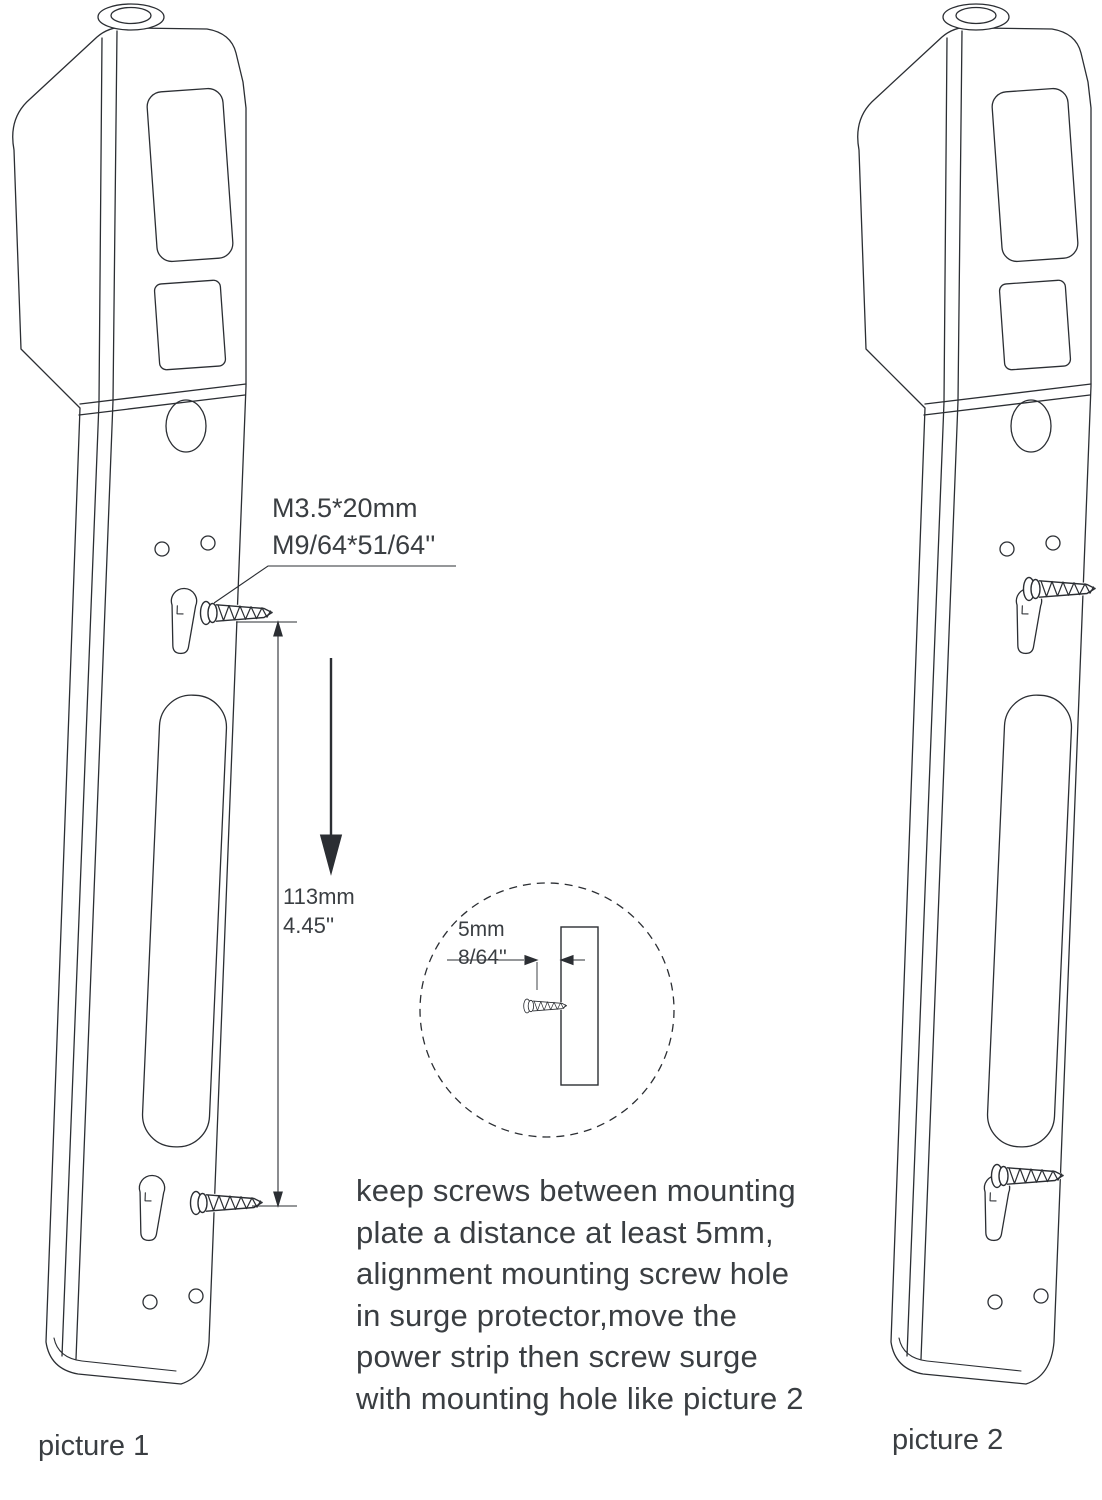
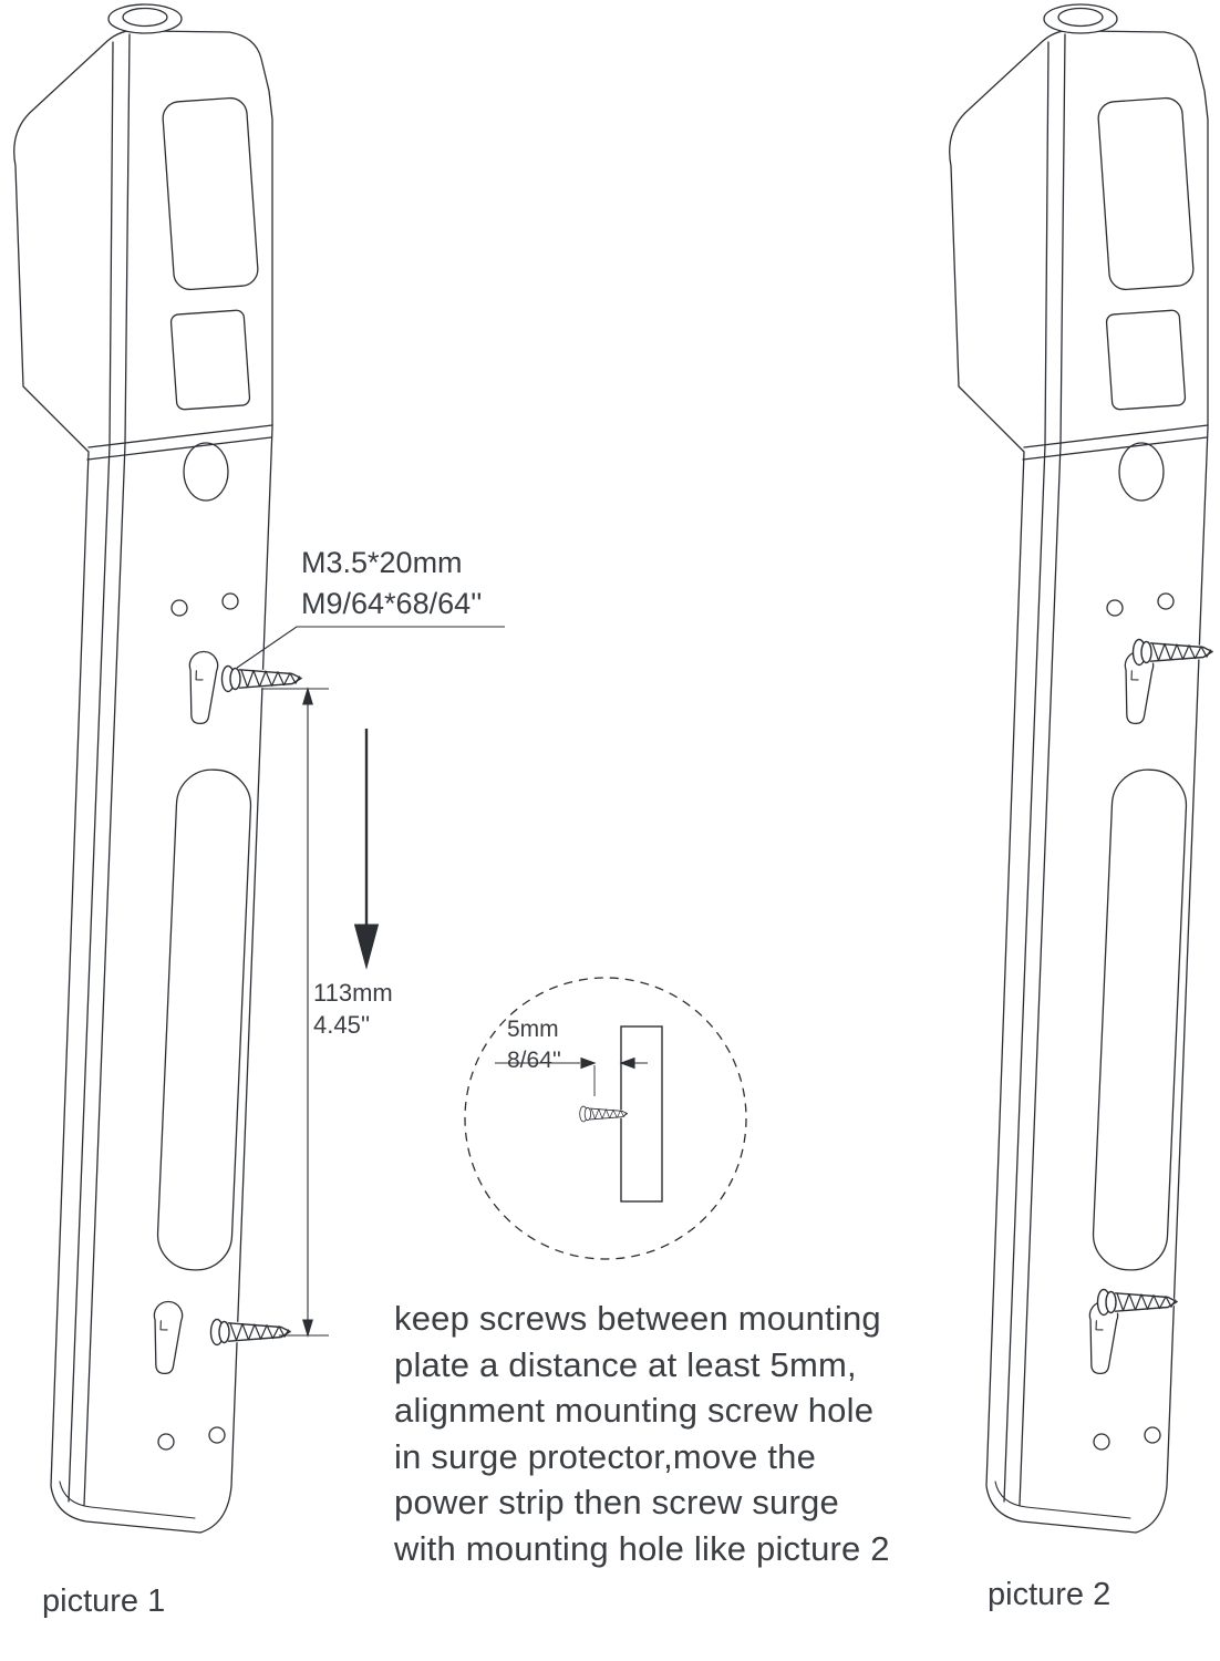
  M3.5*20mm
- M9/64*51/64''
+ M9/64*68/64''
  113mm
  4.45''
  5mm
  8/64''
  keep screws between mounting
  plate a distance at least 5mm,
  alignment mounting screw hole
  in surge protector,move the
  power strip then screw surge
  with mounting hole like picture 2
  picture 1
  picture 2
